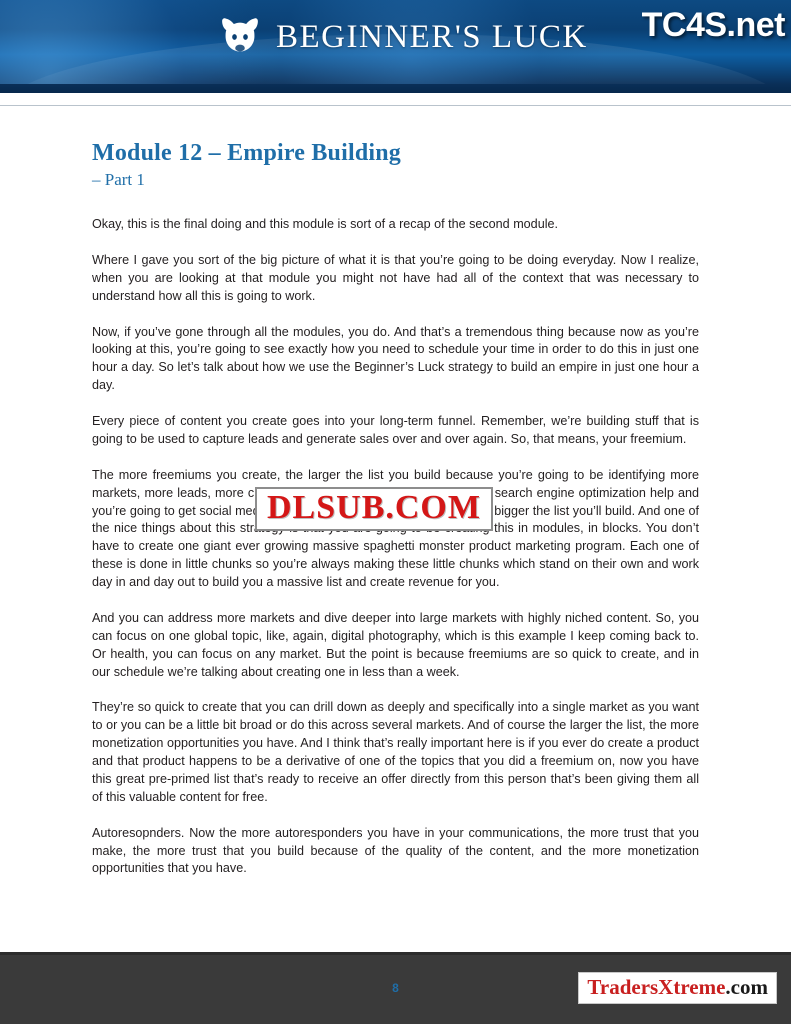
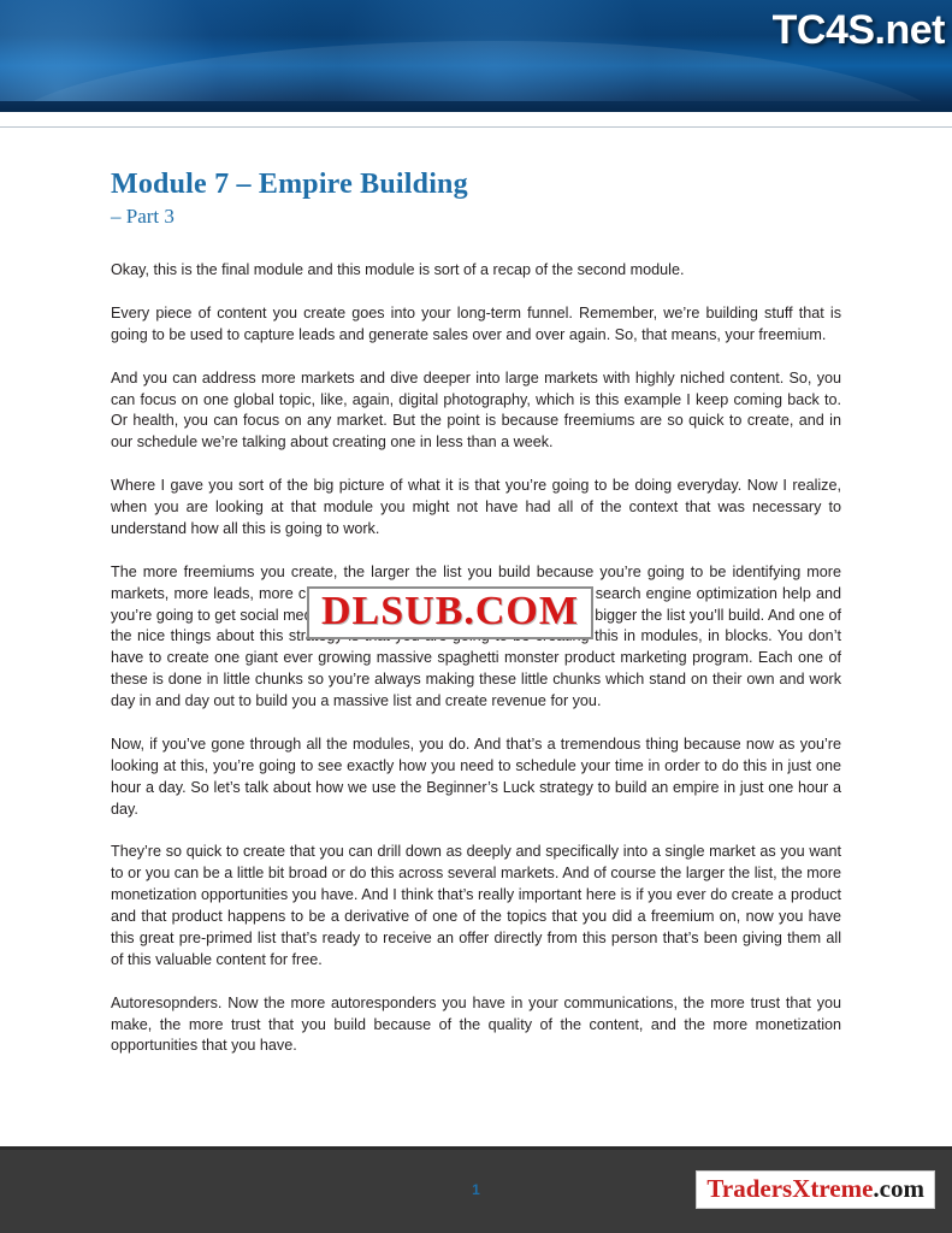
- BEGINNER'S LUCK
  TC4S.net
- Module 12 – Empire Building
+ Module 7 – Empire Building
- – Part 1
+ – Part 3
- Okay, this is the final doing and this module is sort of a recap of the second module.
+ Okay, this is the final module and this module is sort of a recap of the second module.
- Where I gave you sort of the big picture of what it is that you’re going to be doing everyday. Now I realize, when you are looking at that module you might not have had all of the context that was necessary to understand how all this is going to work.
+ Every piece of content you create goes into your long-term funnel. Remember, we’re building stuff that is going to be used to capture leads and generate sales over and over again. So, that means, your freemium.
- Now, if you’ve gone through all the modules, you do. And that’s a tremendous thing because now as you’re looking at this, you’re going to see exactly how you need to schedule your time in order to do this in just one hour a day. So let’s talk about how we use the Beginner’s Luck strategy to build an empire in just one hour a day.
+ And you can address more markets and dive deeper into large markets with highly niched content. So, you can focus on one global topic, like, again, digital photography, which is this example I keep coming back to. Or health, you can focus on any market. But the point is because freemiums are so quick to create, and in our schedule we’re talking about creating one in less than a week.
- Every piece of content you create goes into your long-term funnel. Remember, we’re building stuff that is going to be used to capture leads and generate sales over and over again. So, that means, your freemium.
+ Where I gave you sort of the big picture of what it is that you’re going to be doing everyday. Now I realize, when you are looking at that module you might not have had all of the context that was necessary to understand how all this is going to work.
  The more freemiums you create, the larger the list you build because you’re going to be identifying more markets, more leads, more c search engine optimization help and you’re going to get social me bigger the list you’ll build. And one of the nice things about this str this in modules, in blocks. You don’t have to create one giant ever growing massive spaghetti monster product marketing program. Each one of these is done in little chunks so you’re always making these little chunks which stand on their own and work day in and day out to build you a massive list and create revenue for you.
- And you can address more markets and dive deeper into large markets with highly niched content. So, you can focus on one global topic, like, again, digital photography, which is this example I keep coming back to. Or health, you can focus on any market. But the point is because freemiums are so quick to create, and in our schedule we’re talking about creating one in less than a week.
+ Now, if you’ve gone through all the modules, you do. And that’s a tremendous thing because now as you’re looking at this, you’re going to see exactly how you need to schedule your time in order to do this in just one hour a day. So let’s talk about how we use the Beginner’s Luck strategy to build an empire in just one hour a day.
  They’re so quick to create that you can drill down as deeply and specifically into a single market as you want to or you can be a little bit broad or do this across several markets. And of course the larger the list, the more monetization opportunities you have. And I think that’s really important here is if you ever do create a product and that product happens to be a derivative of one of the topics that you did a freemium on, now you have this great pre-primed list that’s ready to receive an offer directly from this person that’s been giving them all of this valuable content for free.
  Autoresopnders. Now the more autoresponders you have in your communications, the more trust that you make, the more trust that you build because of the quality of the content, and the more monetization opportunities that you have.
  DLSUB.COM
- 8
+ 1
  TradersXtreme.com
